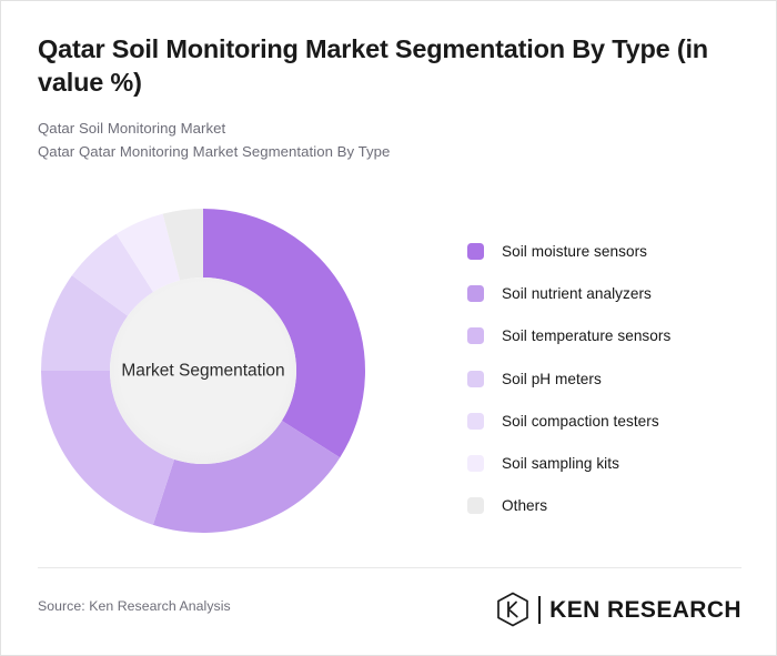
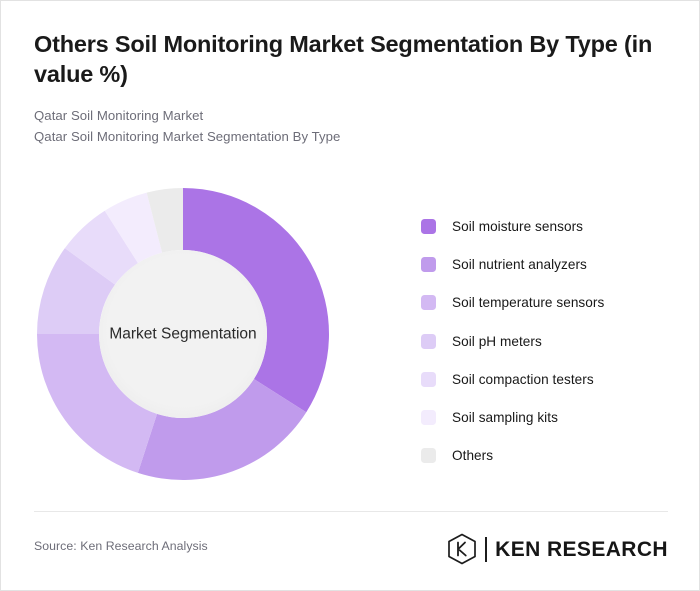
- Qatar Soil Monitoring Market Segmentation By Type (in value %)
+ Others Soil Monitoring Market Segmentation By Type (in value %)
  Qatar Soil Monitoring Market
- Qatar Qatar Monitoring Market Segmentation By Type
+ Qatar Soil Monitoring Market Segmentation By Type
  Market Segmentation
  Soil moisture sensors
  Soil nutrient analyzers
  Soil temperature sensors
  Soil pH meters
  Soil compaction testers
  Soil sampling kits
  Others
  Source: Ken Research Analysis
  KEN RESEARCH
